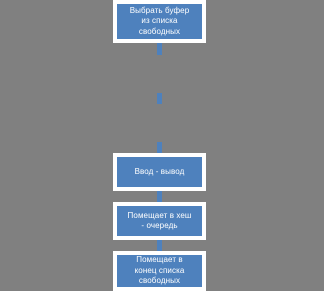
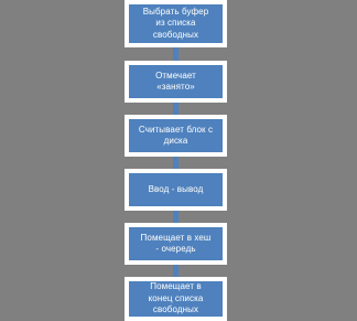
  Выбрать буфер
  из списка
  свободных
+ Отмечает
+ «занято»
+ Считывает блок с
+ диска
  Ввод - вывод
  Помещает в хеш
  - очередь
  Помещает в
  конец списка
  свободных
